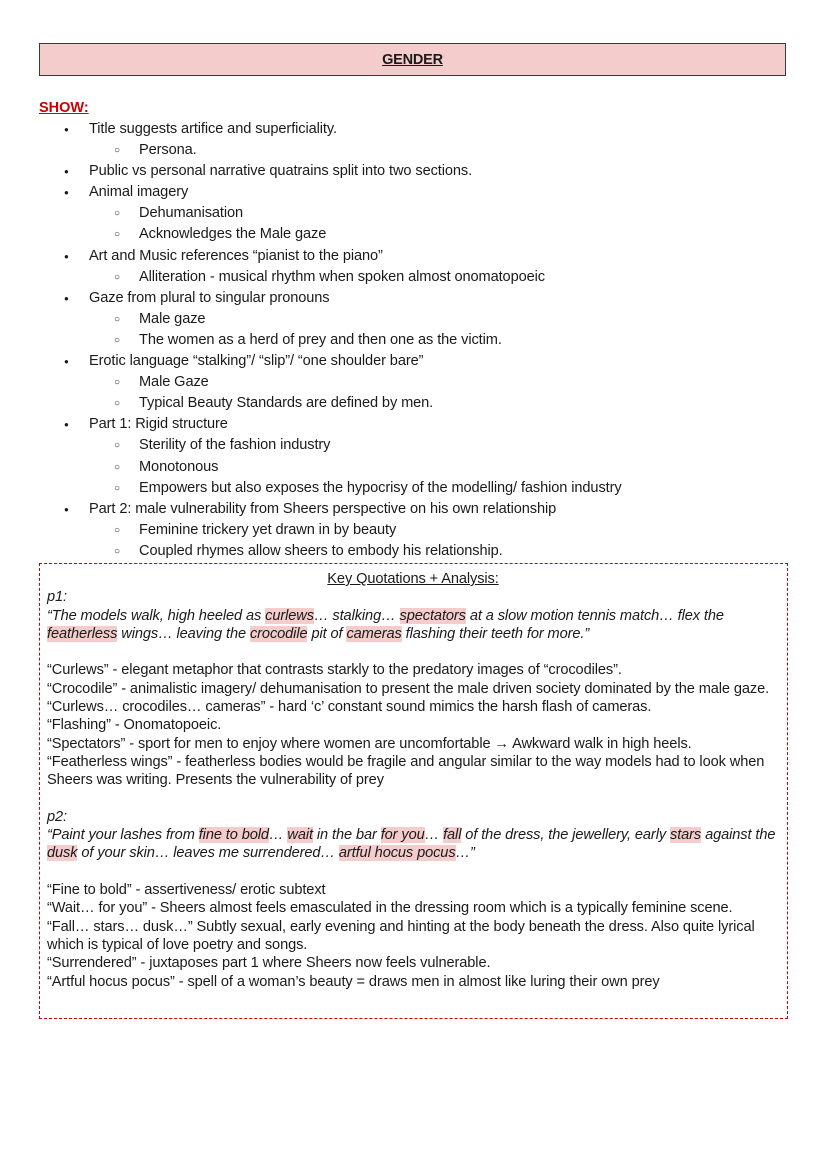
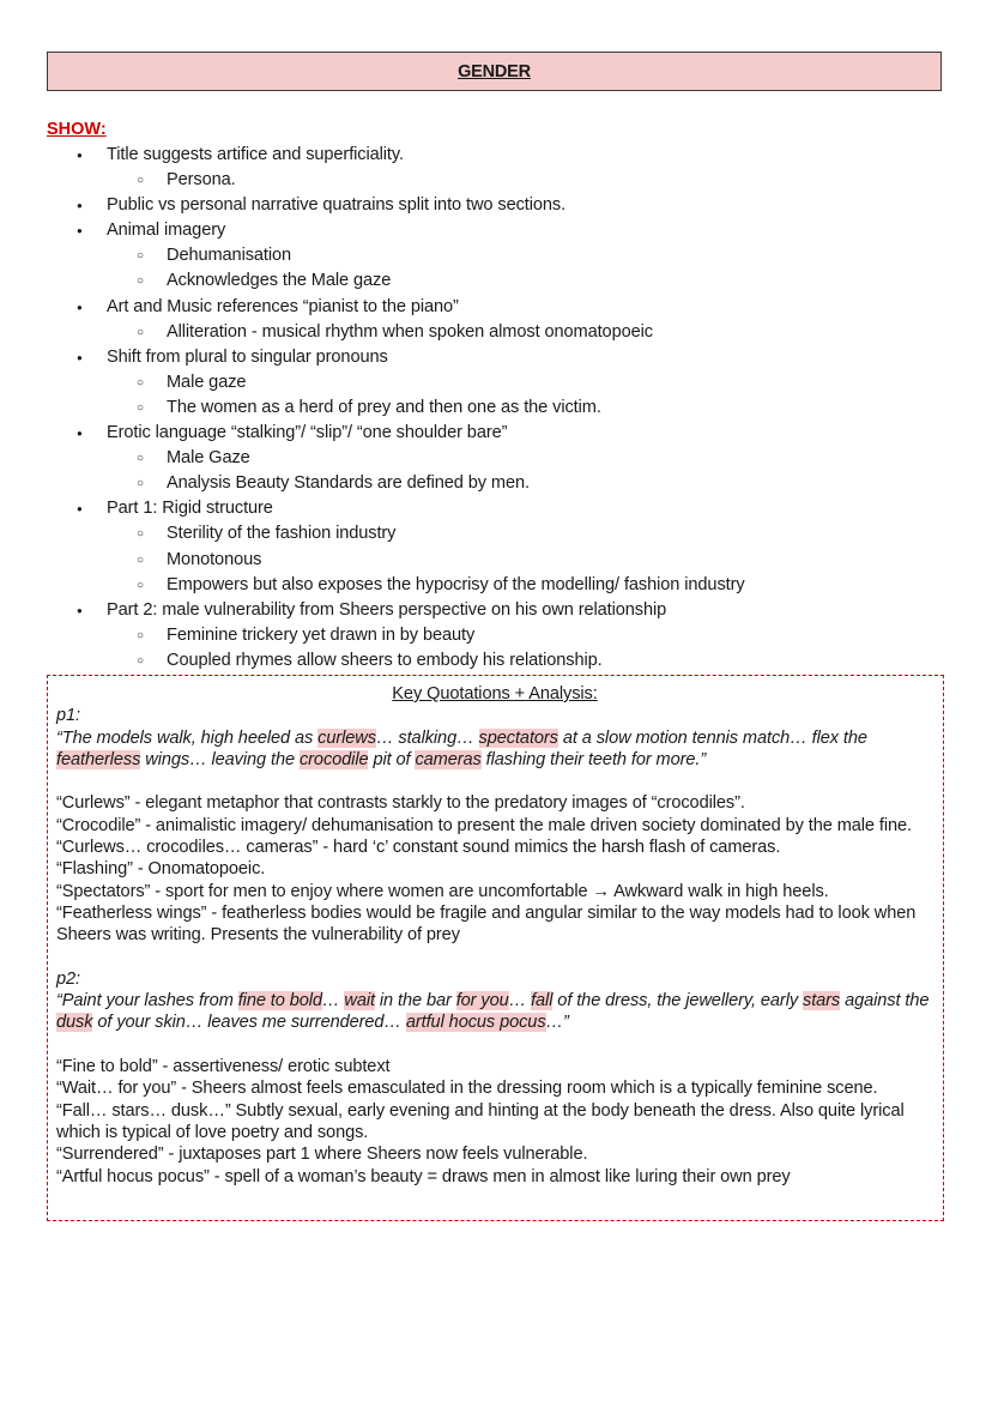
  GENDER
  SHOW:
  Title suggests artifice and superficiality.
  Persona.
  Public vs personal narrative quatrains split into two sections.
  Animal imagery
  Dehumanisation
  Acknowledges the Male gaze
  Art and Music references “pianist to the piano”
  Alliteration - musical rhythm when spoken almost onomatopoeic
- Gaze from plural to singular pronouns
+ Shift from plural to singular pronouns
  Male gaze
  The women as a herd of prey and then one as the victim.
  Erotic language “stalking”/ “slip”/ “one shoulder bare”
  Male Gaze
- Typical Beauty Standards are defined by men.
+ Analysis Beauty Standards are defined by men.
  Part 1: Rigid structure
  Sterility of the fashion industry
  Monotonous
  Empowers but also exposes the hypocrisy of the modelling/ fashion industry
  Part 2: male vulnerability from Sheers perspective on his own relationship
  Feminine trickery yet drawn in by beauty
  Coupled rhymes allow sheers to embody his relationship.
  Key Quotations + Analysis:
  p1:
  “The models walk, high heeled as curlews… stalking… spectators at a slow motion tennis match… flex the featherless wings… leaving the crocodile pit of cameras flashing their teeth for more.”
  “Curlews” - elegant metaphor that contrasts starkly to the predatory images of “crocodiles”.
- “Crocodile” - animalistic imagery/ dehumanisation to present the male driven society dominated by the male gaze.
+ “Crocodile” - animalistic imagery/ dehumanisation to present the male driven society dominated by the male fine.
  “Curlews… crocodiles… cameras” - hard ‘c’ constant sound mimics the harsh flash of cameras.
  “Flashing” - Onomatopoeic.
  “Spectators” - sport for men to enjoy where women are uncomfortable → Awkward walk in high heels.
  “Featherless wings” - featherless bodies would be fragile and angular similar to the way models had to look when Sheers was writing. Presents the vulnerability of prey
  p2:
  “Paint your lashes from fine to bold… wait in the bar for you… fall of the dress, the jewellery, early stars against the dusk of your skin… leaves me surrendered… artful hocus pocus…”
  “Fine to bold” - assertiveness/ erotic subtext
  “Wait… for you” - Sheers almost feels emasculated in the dressing room which is a typically feminine scene.
  “Fall… stars… dusk…” Subtly sexual, early evening and hinting at the body beneath the dress. Also quite lyrical which is typical of love poetry and songs.
  “Surrendered” - juxtaposes part 1 where Sheers now feels vulnerable.
  “Artful hocus pocus” - spell of a woman’s beauty = draws men in almost like luring their own prey
